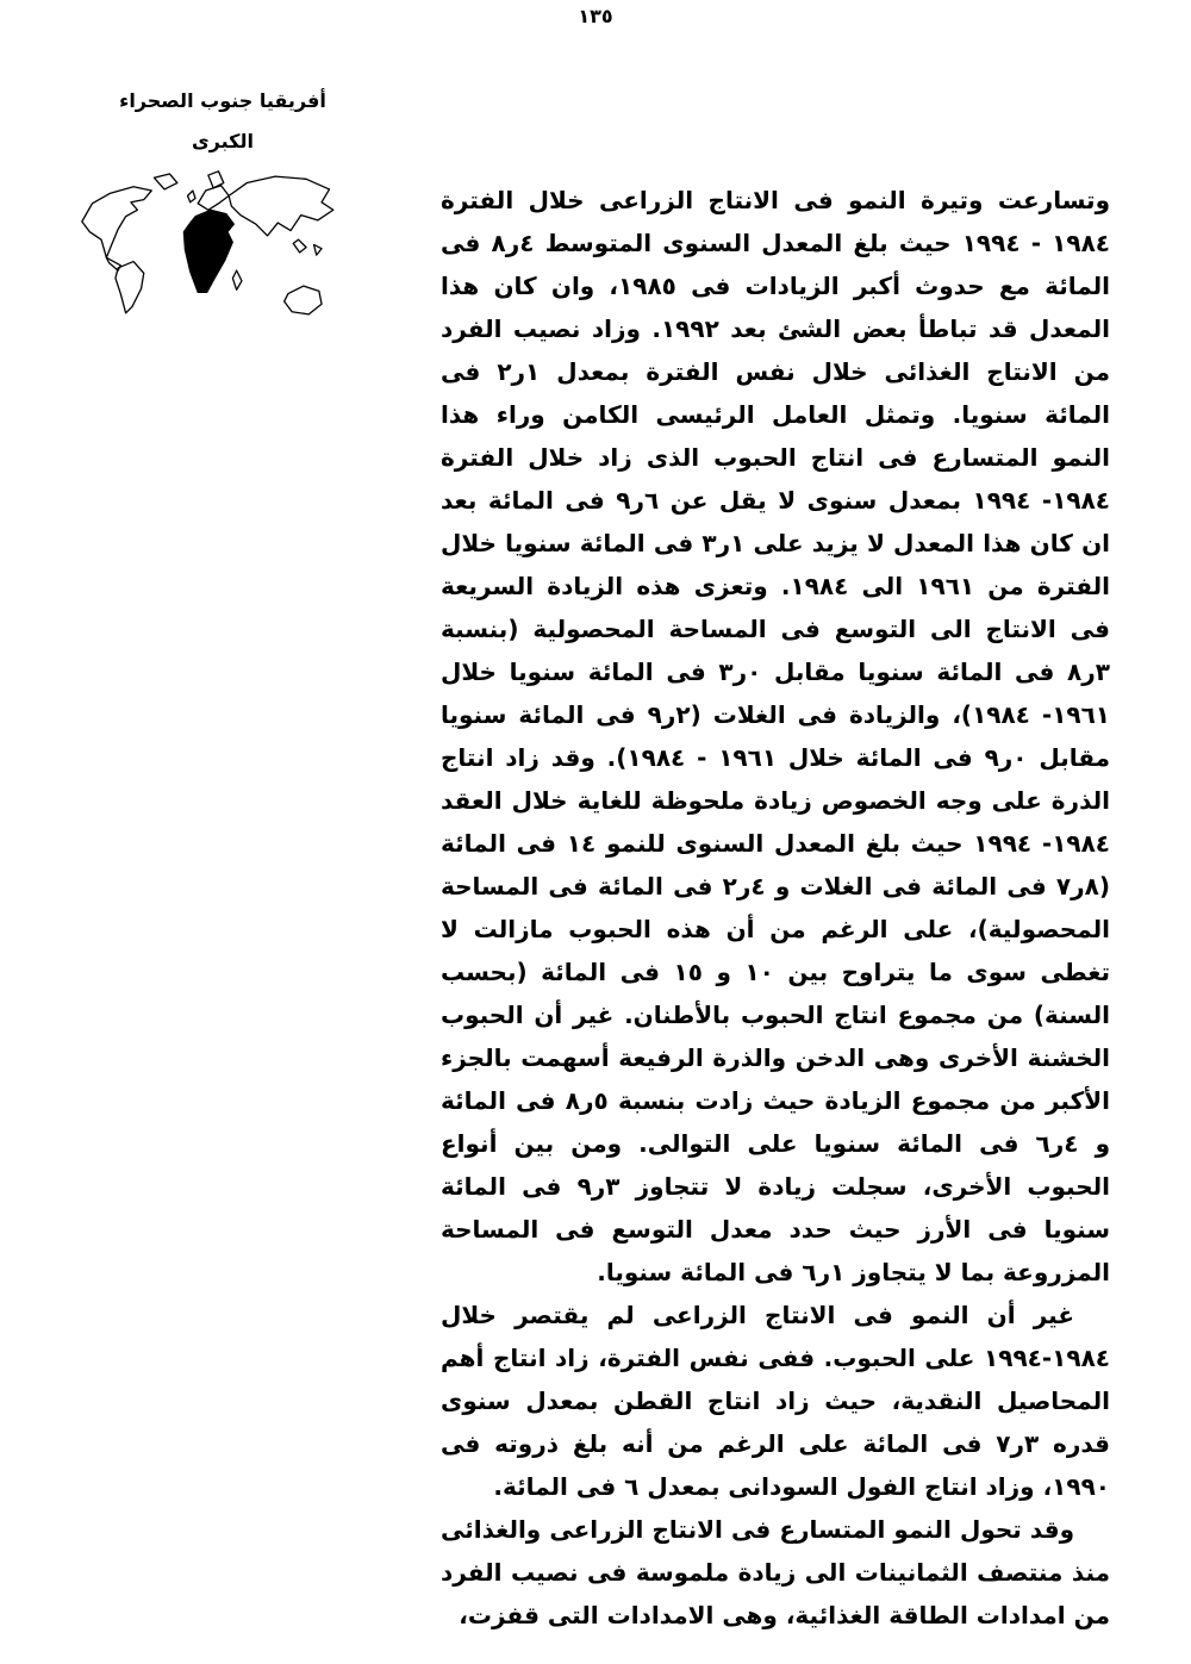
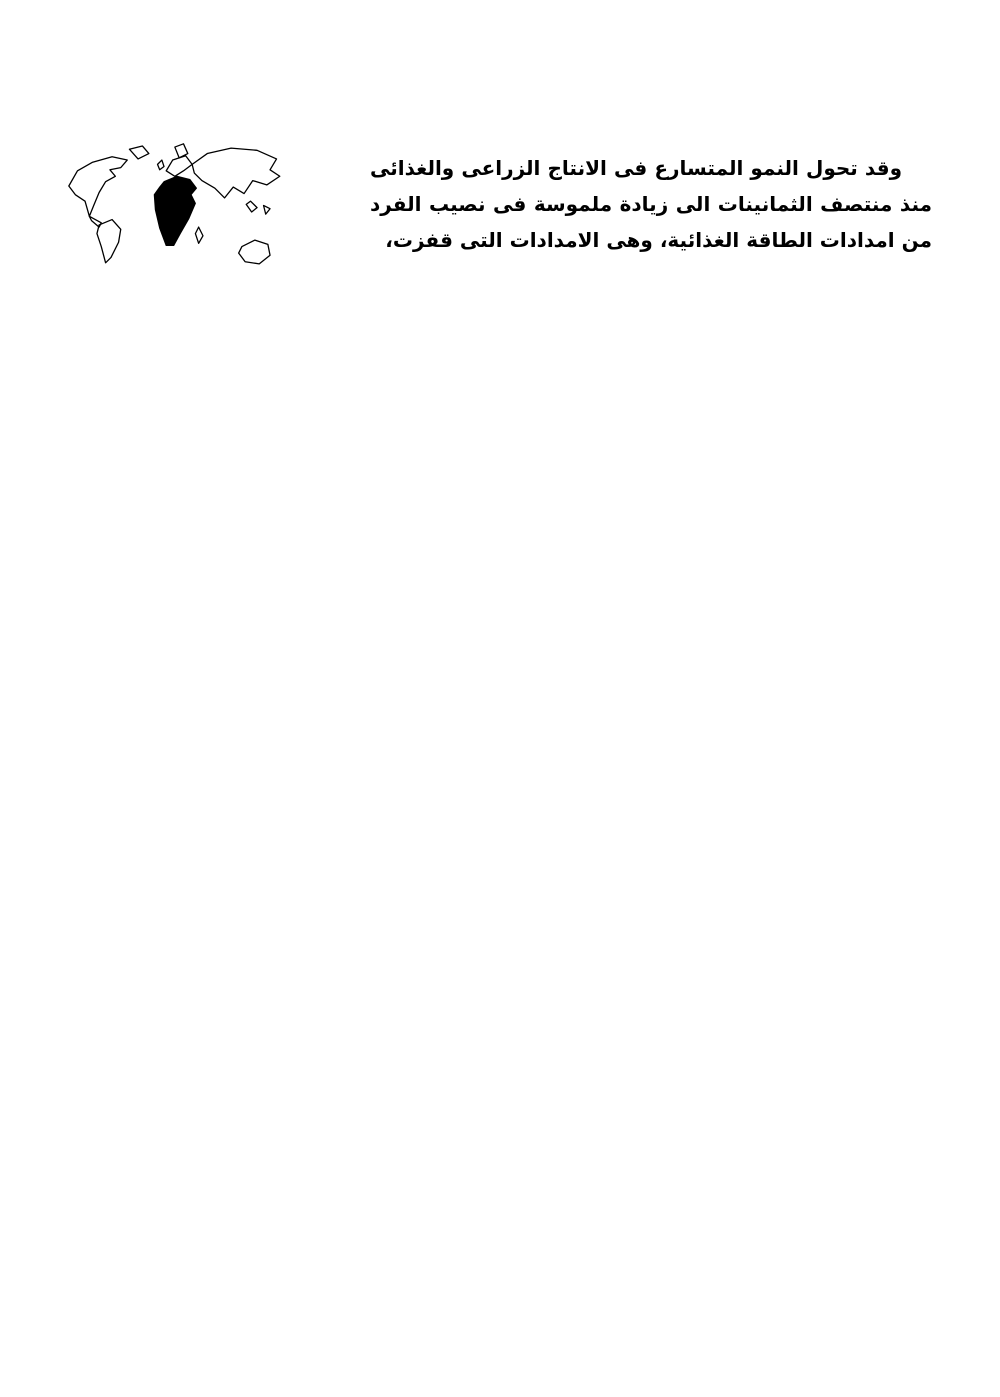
- ١٣٥
- أفريقيا جنوب الصحراء
- الكبرى
- وتسارعت وتيرة النمو فى الانتاج الزراعى خلال الفترة ١٩٨٤ - ١٩٩٤ حيث بلغ المعدل السنوى المتوسط ٤ر٨ فى المائة مع حدوث أكبر الزيادات فى ١٩٨٥، وان كان هذا المعدل قد تباطأ بعض الشئ بعد ١٩٩٢. وزاد نصيب الفرد من الانتاج الغذائى خلال نفس الفترة بمعدل ١ر٢ فى المائة سنويا. وتمثل العامل الرئيسى الكامن وراء هذا النمو المتسارع فى انتاج الحبوب الذى زاد خلال الفترة ١٩٨٤- ١٩٩٤ بمعدل سنوى لا يقل عن ٦ر٩ فى المائة بعد ان كان هذا المعدل لا يزيد على ١ر٣ فى المائة سنويا خلال الفترة من ١٩٦١ الى ١٩٨٤. وتعزى هذه الزيادة السريعة فى الانتاج الى التوسع فى المساحة المحصولية (بنسبة ٣ر٨ فى المائة سنويا مقابل ٠ر٣ فى المائة سنويا خلال ١٩٦١- ١٩٨٤)، والزيادة فى الغلات (٢ر٩ فى المائة سنويا مقابل ٠ر٩ فى المائة خلال ١٩٦١ - ١٩٨٤). وقد زاد انتاج الذرة على وجه الخصوص زيادة ملحوظة للغاية خلال العقد ١٩٨٤- ١٩٩٤ حيث بلغ المعدل السنوى للنمو ١٤ فى المائة (٨ر٧ فى المائة فى الغلات و ٤ر٢ فى المائة فى المساحة المحصولية)، على الرغم من أن هذه الحبوب مازالت لا تغطى سوى ما يتراوح بين ١٠ و ١٥ فى المائة (بحسب السنة) من مجموع انتاج الحبوب بالأطنان. غير أن الحبوب الخشنة الأخرى وهى الدخن والذرة الرفيعة أسهمت بالجزء الأكبر من مجموع الزيادة حيث زادت بنسبة ٥ر٨ فى المائة و ٤ر٦ فى المائة سنويا على التوالى. ومن بين أنواع الحبوب الأخرى، سجلت زيادة لا تتجاوز ٣ر٩ فى المائة سنويا فى الأرز حيث حدد معدل التوسع فى المساحة المزروعة بما لا يتجاوز ١ر٦ فى المائة سنويا.
- غير أن النمو فى الانتاج الزراعى لم يقتصر خلال ١٩٨٤-١٩٩٤ على الحبوب. ففى نفس الفترة، زاد انتاج أهم المحاصيل النقدية، حيث زاد انتاج القطن بمعدل سنوى قدره ٣ر٧ فى المائة على الرغم من أنه بلغ ذروته فى ١٩٩٠، وزاد انتاج الفول السودانى بمعدل ٦ فى المائة.
  وقد تحول النمو المتسارع فى الانتاج الزراعى والغذائى منذ منتصف الثمانينات الى زيادة ملموسة فى نصيب الفرد من امدادات الطاقة الغذائية، وهى الامدادات التى قفزت،
